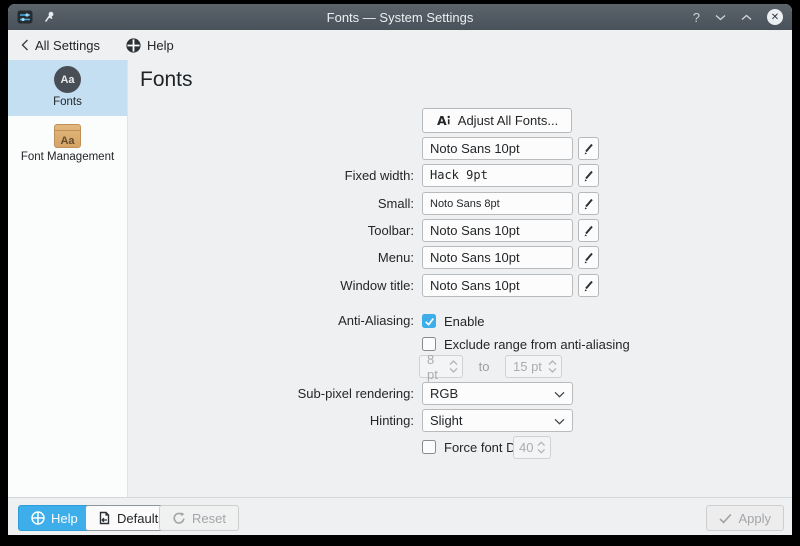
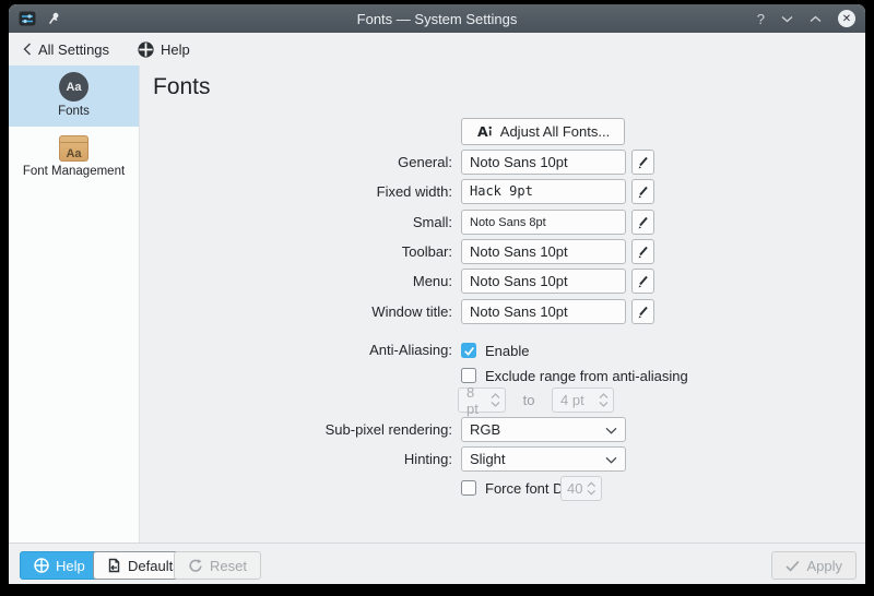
  Fonts — System Settings
  ?
  ✕
  All Settings
  Help
  Aa
  Fonts
  Aa
  Font Management
  Fonts
  A
  Adjust All Fonts...
+ General:
  Noto Sans 10pt
  Fixed width:
  Hack 9pt
  Small:
  Noto Sans 8pt
  Toolbar:
  Noto Sans 10pt
  Menu:
  Noto Sans 10pt
  Window title:
  Noto Sans 10pt
  Anti-Aliasing:
  Enable
  Exclude range from anti-aliasing
  8 pt
  to
- 15 pt
+ 4 pt
  Sub-pixel rendering:
  RGB
  Hinting:
  Slight
  Force font D
  40
  Help
  Default
  Reset
  Apply
